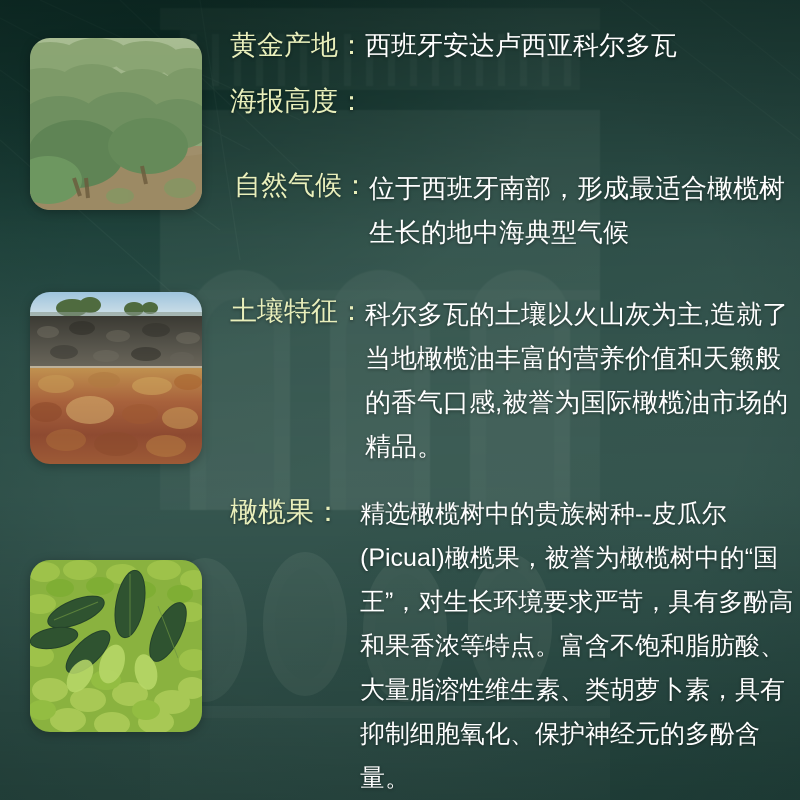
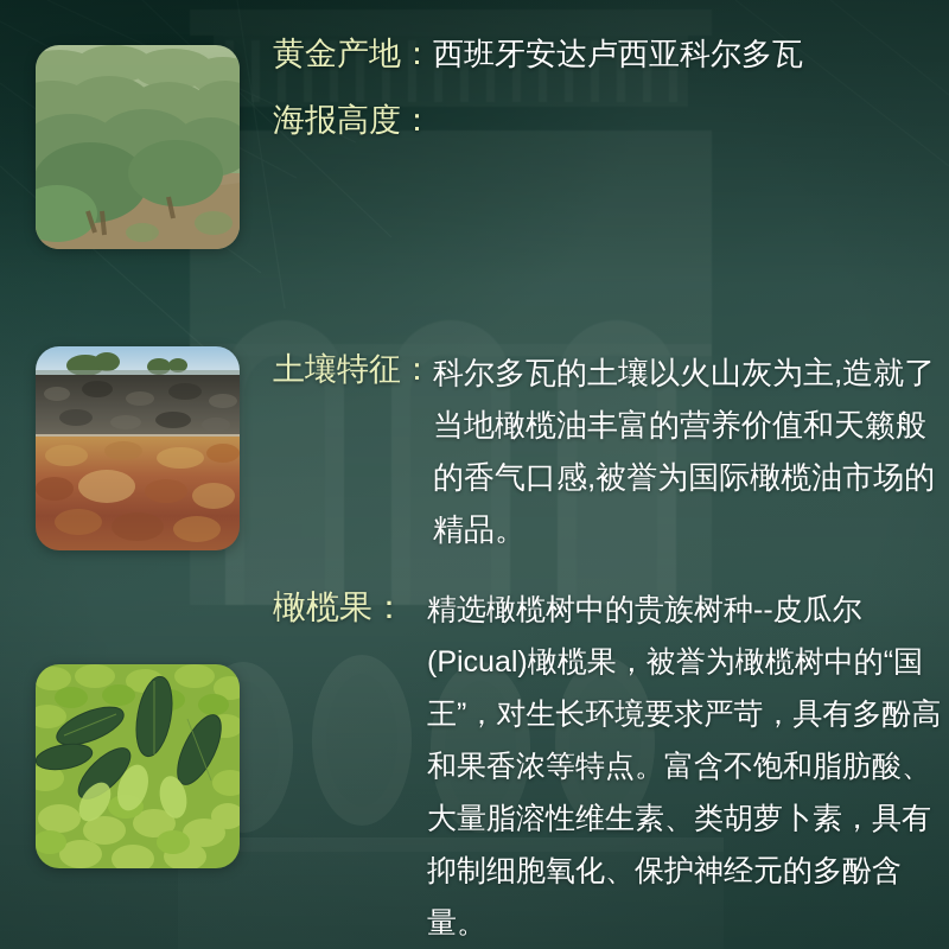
  黄金产地：
  西班牙安达卢西亚科尔多瓦
  海报高度：
- 自然气候：
- 位于西班牙南部，形成最适合橄榄树生长的地中海典型气候
  土壤特征：
  科尔多瓦的土壤以火山灰为主,造就了当地橄榄油丰富的营养价值和天籁般的香气口感,被誉为国际橄榄油市场的精品。
  橄榄果：
  精选橄榄树中的贵族树种--皮瓜尔(Picual)橄榄果，被誉为橄榄树中的“国王”，对生长环境要求严苛，具有多酚高和果香浓等特点。富含不饱和脂肪酸、大量脂溶性维生素、类胡萝卜素，具有抑制细胞氧化、保护神经元的多酚含量。
